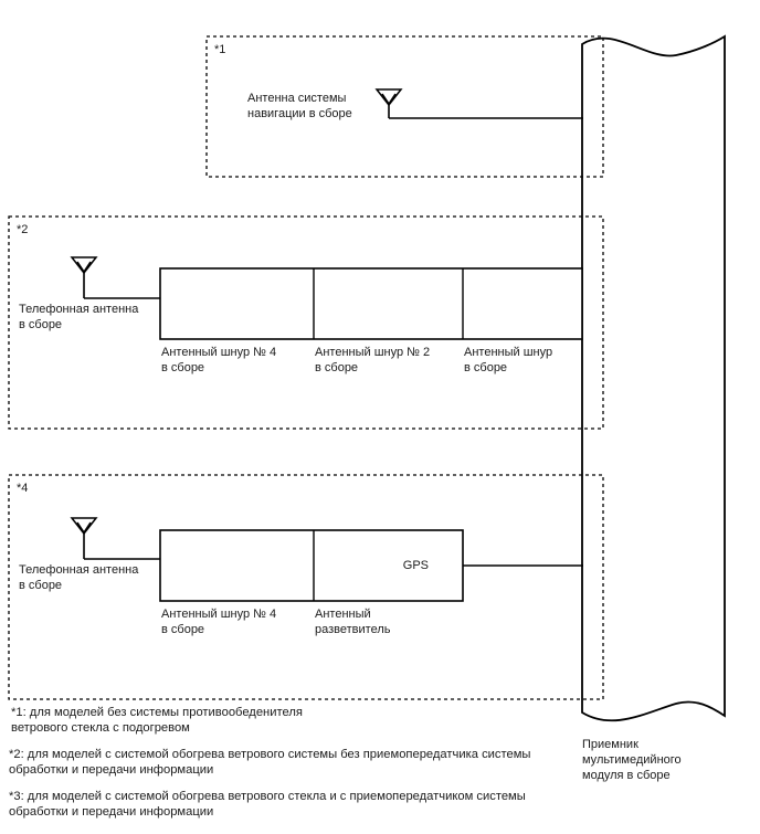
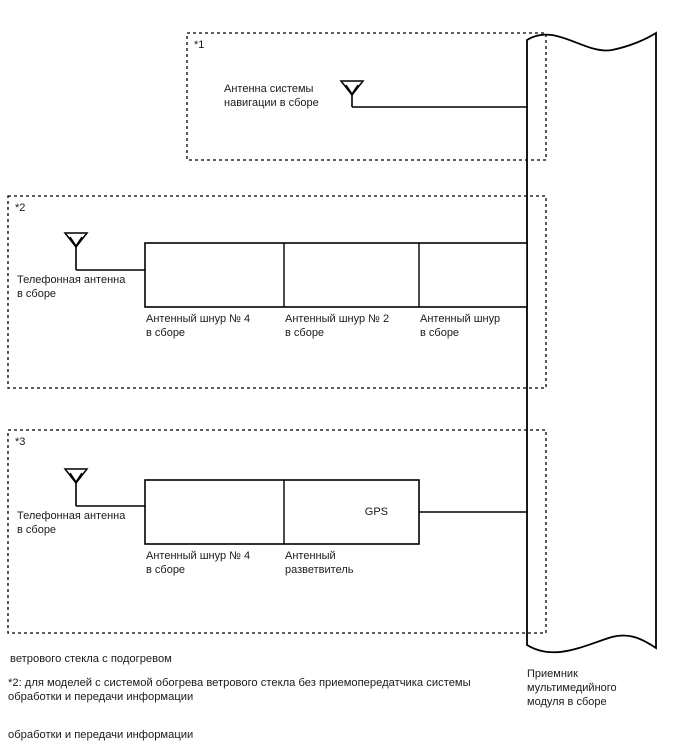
  *1
  Антенна системы
  навигации в сборе
  *2
  Телефонная антенна
  в сборе
  Антенный шнур № 4
  в сборе
  Антенный шнур № 2
  в сборе
  Антенный шнур
  в сборе
- *4
+ *3
  Телефонная антенна
  в сборе
  GPS
  Антенный шнур № 4
  в сборе
  Антенный
  разветвитель
  Приемник
  мультимедийного
  модуля в сборе
- *1: для моделей без системы противообеденителя
  ветрового стекла с подогревом
- *2: для моделей с системой обогрева ветрового системы без приемопередатчика системы
+ *2: для моделей с системой обогрева ветрового стекла без приемопередатчика системы
  обработки и передачи информации
- *3: для моделей с системой обогрева ветрового стекла и с приемопередатчиком системы
  обработки и передачи информации
